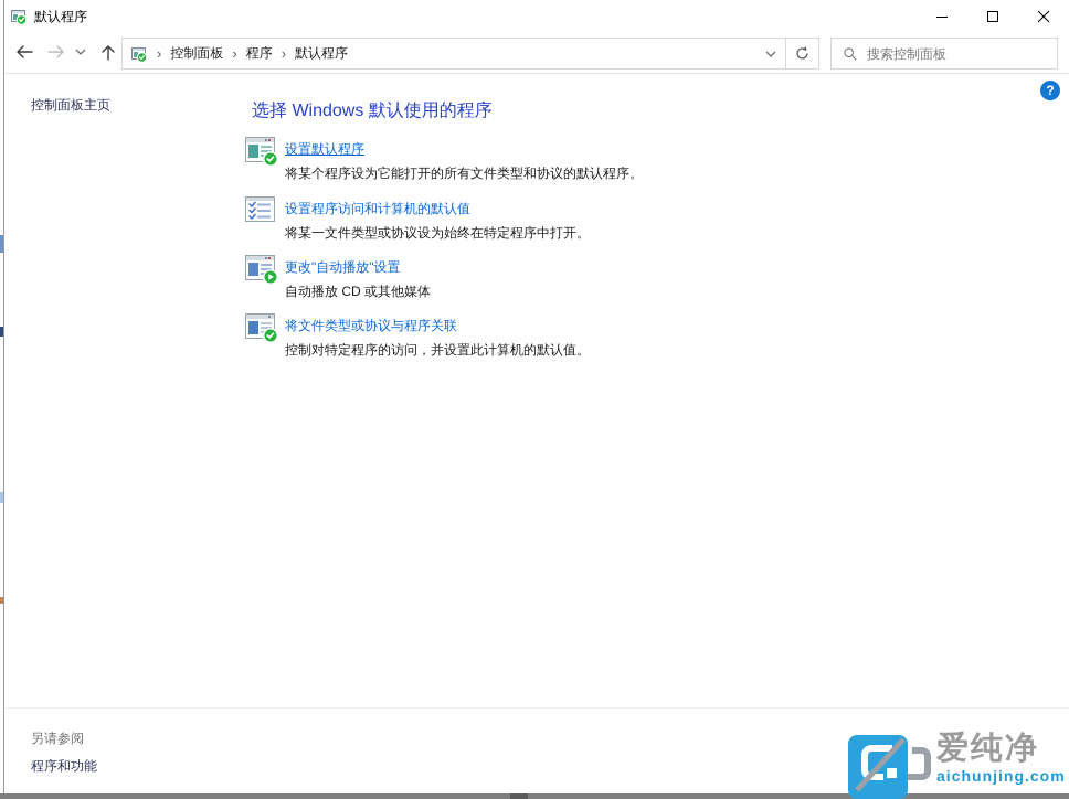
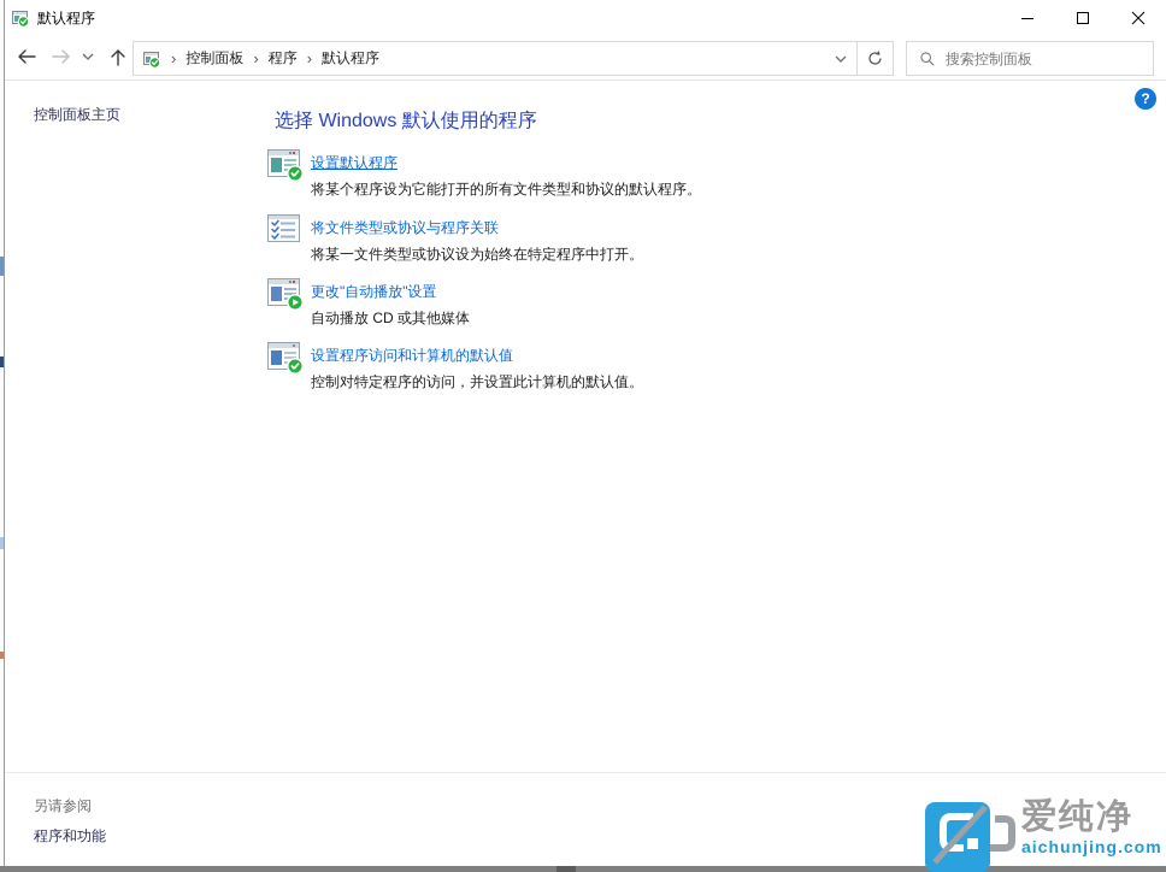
  默认程序
  ›
  控制面板
  ›
  程序
  ›
  默认程序
  搜索控制面板
  ?
  控制面板主页
  另请参阅
  程序和功能
  选择 Windows 默认使用的程序
  设置默认程序
  将某个程序设为它能打开的所有文件类型和协议的默认程序。
- 设置程序访问和计算机的默认值
+ 将文件类型或协议与程序关联
  将某一文件类型或协议设为始终在特定程序中打开。
  更改"自动播放"设置
  自动播放 CD 或其他媒体
- 将文件类型或协议与程序关联
+ 设置程序访问和计算机的默认值
  控制对特定程序的访问，并设置此计算机的默认值。
  爱纯净
  aichunjing.com
